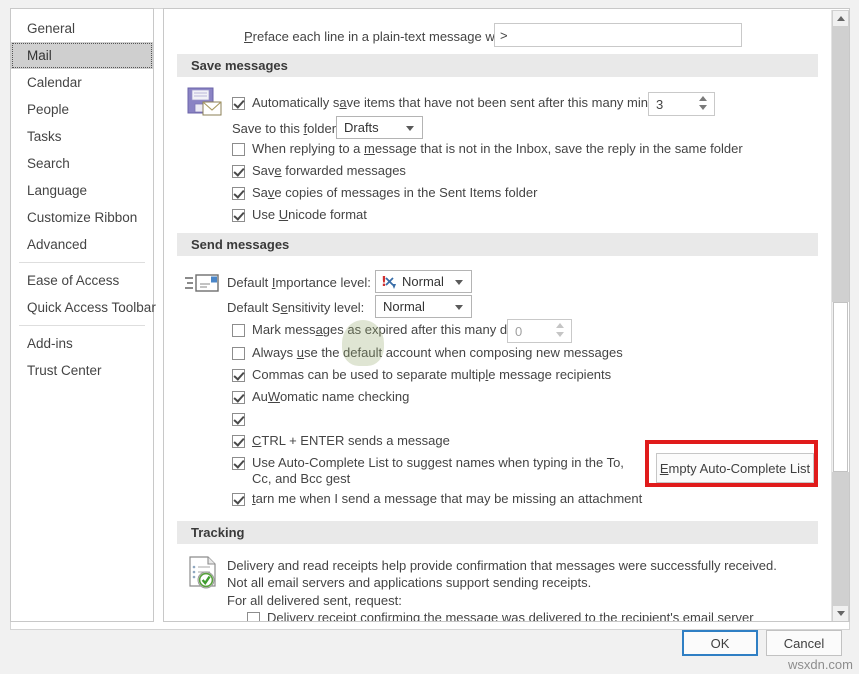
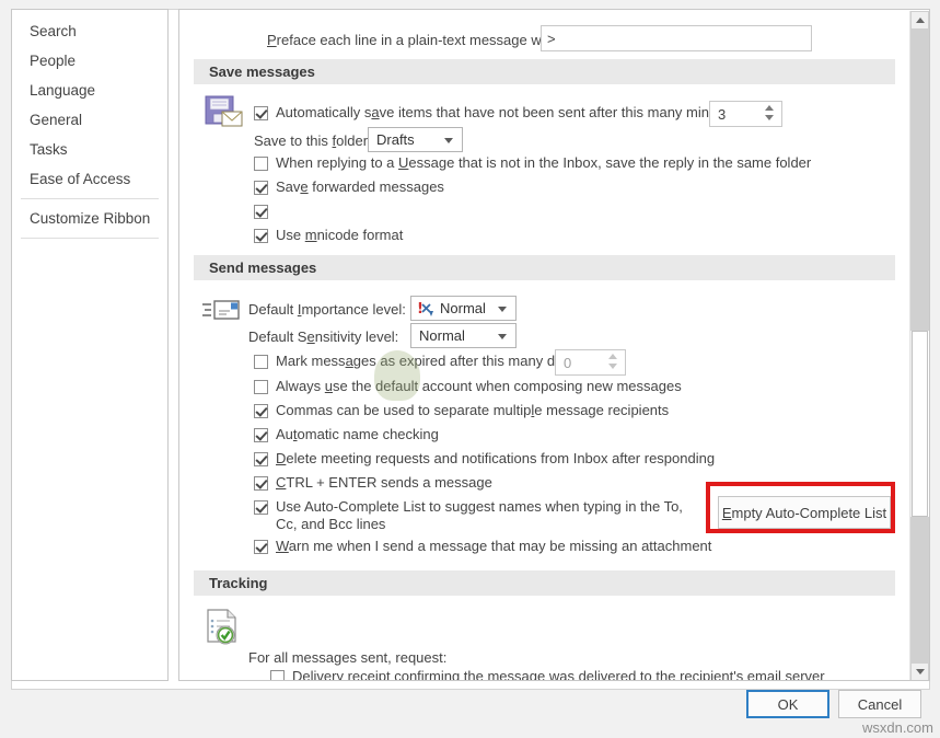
- General
+ Search
- Mail
- Calendar
  People
- Tasks
+ Language
- Search
+ General
- Language
+ Tasks
- Customize Ribbon
+ Ease of Access
- Advanced
- Ease of Access
+ Customize Ribbon
- Quick Access Toolbar
- Add-ins
- Trust Center
  Preface each line in a plain-text message w
  >
  Save messages
  Automatically save items that have not been sent after this many min
  3
  Save to this folder
  Drafts
- When replying to a message that is not in the Inbox, save the reply in the same folder
+ When replying to a Uessage that is not in the Inbox, save the reply in the same folder
  Save forwarded messages
- Save copies of messages in the Sent Items folder
- Use Unicode format
+ Use mnicode format
  Send messages
  Default Importance level:
  !
  Normal
  Default Sensitivity level:
  Normal
  Mark messages as expired after this many d
  0
  Always use the default account when composing new messages
  Commas can be used to separate multiple message recipients
- AuWomatic name checking
+ Automatic name checking
+ Delete meeting requests and notifications from Inbox after responding
  CTRL + ENTER sends a message
- Use Auto-Complete List to suggest names when typing in the To, Cc, and Bcc gest
+ Use Auto-Complete List to suggest names when typing in the To, Cc, and Bcc lines
- tarn me when I send a message that may be missing an attachment
+ Warn me when I send a message that may be missing an attachment
  Empty Auto-Complete List
  Tracking
- Delivery and read receipts help provide confirmation that messages were successfully received. Not all email servers and applications support sending receipts.
- For all delivered sent, request:
+ For all messages sent, request:
  Delivery receipt confirming the message was delivered to the recipient's email server
  OK
  Cancel
  wsxdn.com
